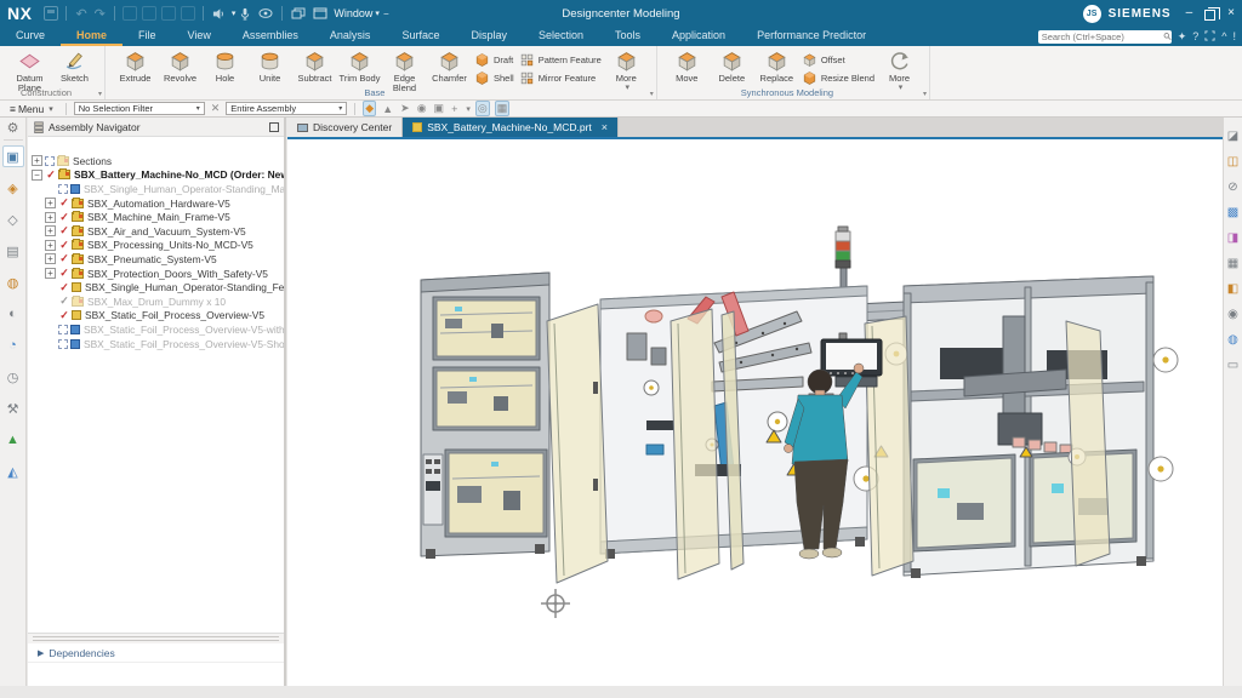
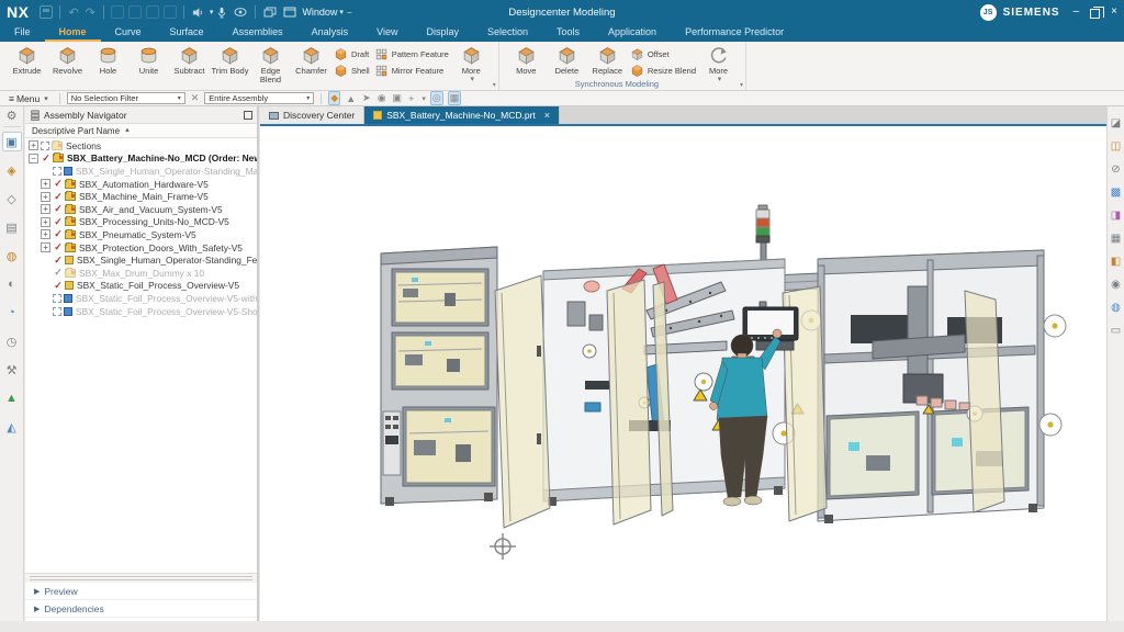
  NX
  ↶
  ↷
  Window
  −
  Designcenter Modeling
  SIEMENS
  –
  ×
- Curve
+ File
  Home
- File
+ Curve
- View
+ Surface
  Assemblies
  Analysis
- Surface
+ View
  Display
  Selection
  Tools
  Application
  Performance Predictor
- Search (Ctrl+Space)
- ✦
- ?
- ^
- !
- Datum Plane
- Sketch
- Construction
  Extrude
  Revolve
  Hole
  Unite
  Subtract
  Trim Body
  Edge Blend
  Chamfer
  Draft
  Shell
  Pattern Feature
  Mirror Feature
  More
- Base
  Move
  Delete
  Replace
  Offset
  Resize Blend
  More
  Synchronous Modeling
  ≡
  Menu
  No Selection Filter
  ✕
  Entire Assembly
  ◆
  ▲
  ➤
  ◉
  ▣
  +
  ◎
  ▦
  ⚙
  ▣
  ◈
  ◇
  ▤
  ◍
  ◐
  ◔
  ◷
  ⚒
  ▲
  ◭
  Assembly Navigator
+ Descriptive Part Name
  +
  Sections
  −
  ✓
  SBX_Battery_Machine-No_MCD (Order: Ne
  SBX_Single_Human_Operator-Standing_Ma
  +
  ✓
  SBX_Automation_Hardware-V5
  +
  ✓
  SBX_Machine_Main_Frame-V5
  +
  ✓
  SBX_Air_and_Vacuum_System-V5
  +
  ✓
  SBX_Processing_Units-No_MCD-V5
  +
  ✓
  SBX_Pneumatic_System-V5
  +
  ✓
  SBX_Protection_Doors_With_Safety-V5
  ✓
  SBX_Single_Human_Operator-Standing_Fe
  ✓
  SBX_Max_Drum_Dummy x 10
  ✓
  SBX_Static_Foil_Process_Overview-V5
  SBX_Static_Foil_Process_Overview-V5-with
  SBX_Static_Foil_Process_Overview-V5-Sho
+ Preview
  Dependencies
  Discovery Center
  SBX_Battery_Machine-No_MCD.prt
  ×
  ◪
  ◫
  ⊘
  ▩
  ◨
  ▦
  ◧
  ◉
  ◍
  ▭
